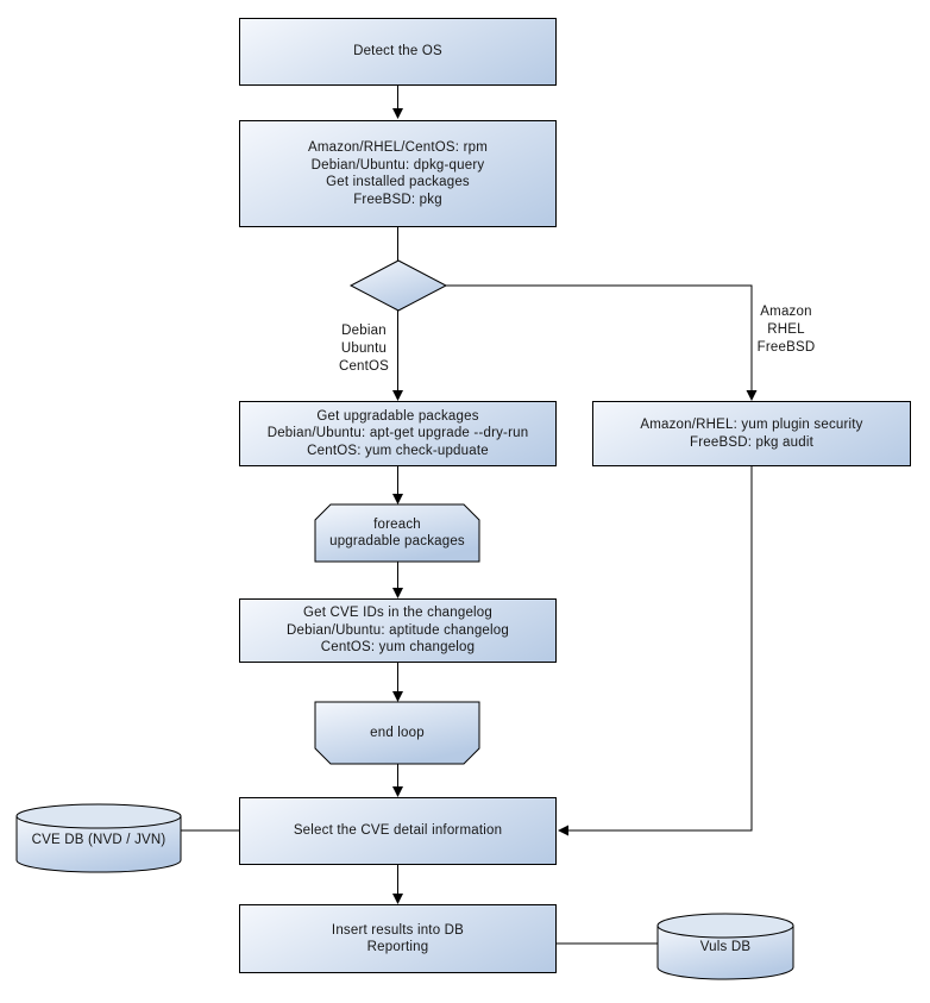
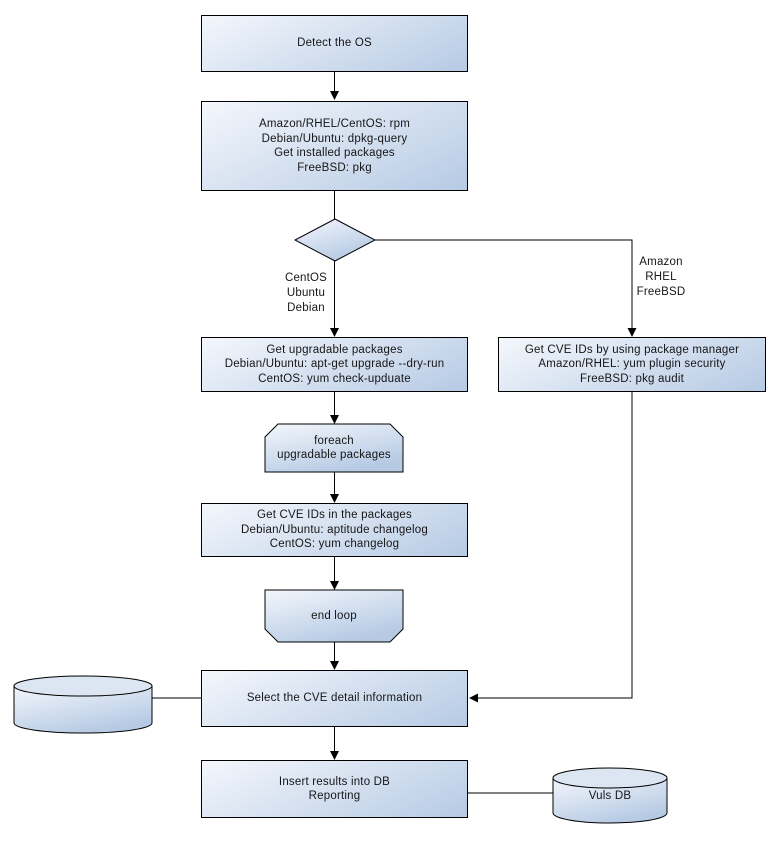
  Detect the OS
  Amazon/RHEL/CentOS: rpm
  Debian/Ubuntu: dpkg-query
  Get installed packages
  FreeBSD: pkg
- Debian
+ CentOS
  Ubuntu
- CentOS
+ Debian
  Amazon
  RHEL
  FreeBSD
  Get upgradable packages
  Debian/Ubuntu: apt-get upgrade --dry-run
  CentOS: yum check-upduate
+ Get CVE IDs by using package manager
  Amazon/RHEL: yum plugin security
  FreeBSD: pkg audit
  foreach
  upgradable packages
- Get CVE IDs in the changelog
+ Get CVE IDs in the packages
  Debian/Ubuntu: aptitude changelog
  CentOS: yum changelog
  end loop
  Select the CVE detail information
- CVE DB (NVD / JVN)
  Insert results into DB
  Reporting
  Vuls DB
